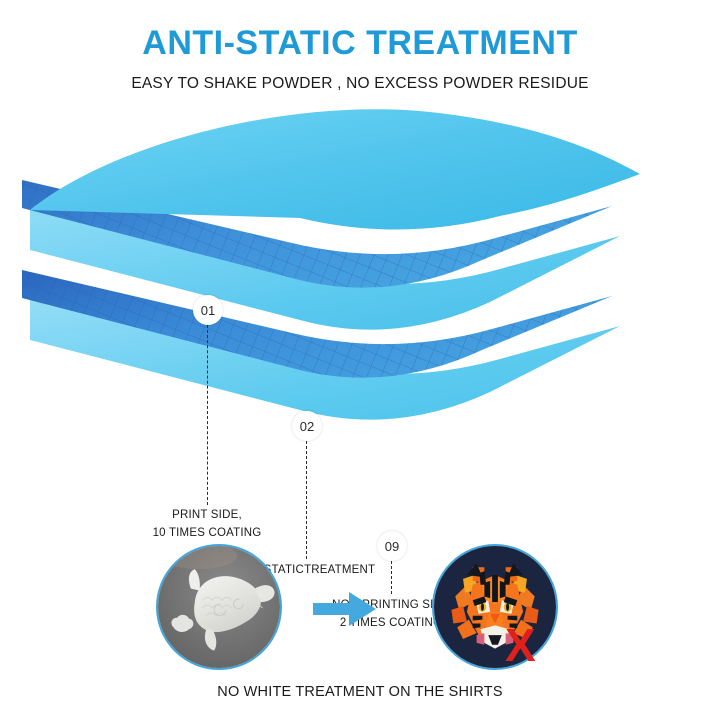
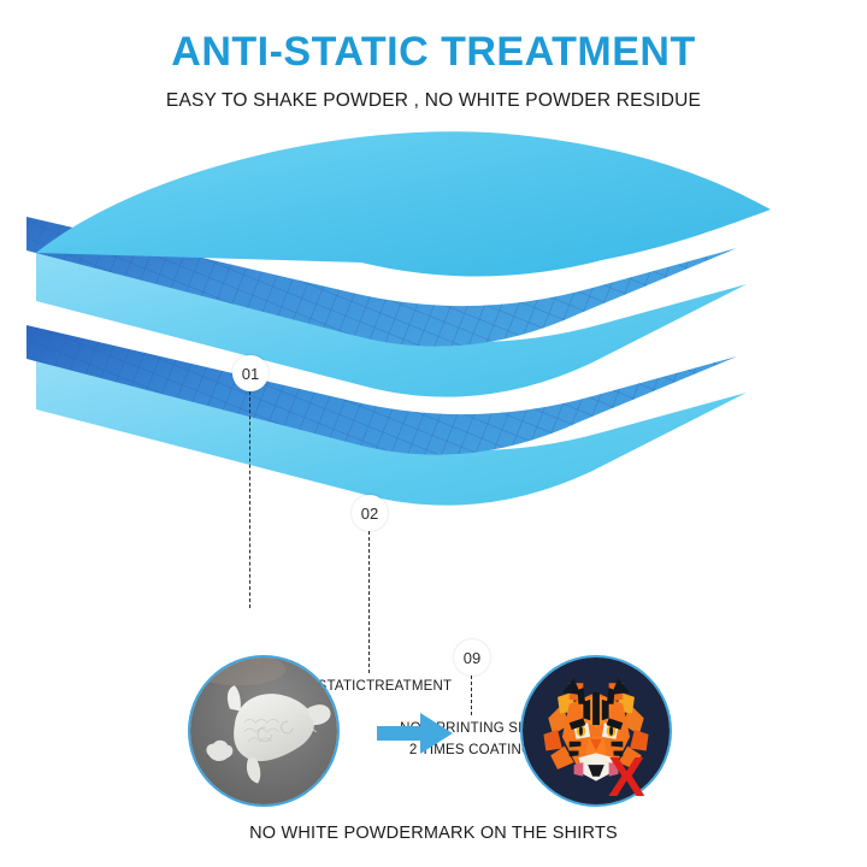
  ANTI-STATIC TREATMENT
- EASY TO SHAKE POWDER , NO EXCESS POWDER RESIDUE
+ EASY TO SHAKE POWDER , NO WHITE POWDER RESIDUE
  01
  02
  09
- PRINT SIDE,
- 10 TIMES COATING
  TATICTREATMENT
  2IMES COATIN
  X
- NO WHITE TREATMENT ON THE SHIRTS
+ NO WHITE POWDERMARK ON THE SHIRTS
